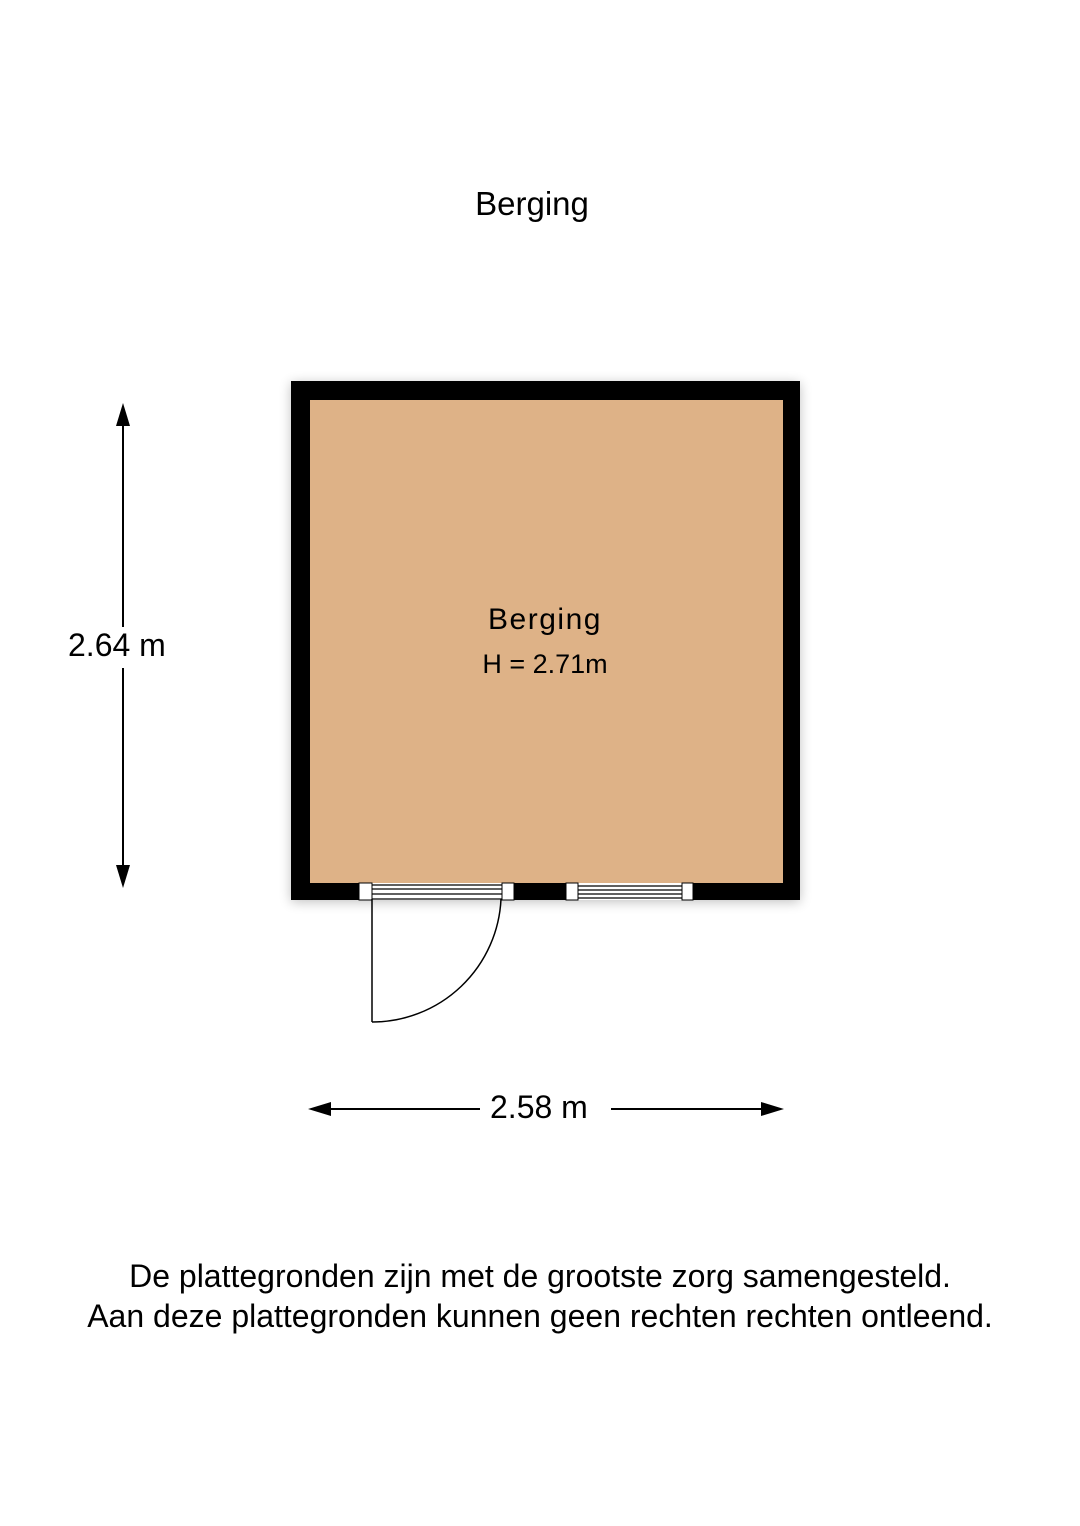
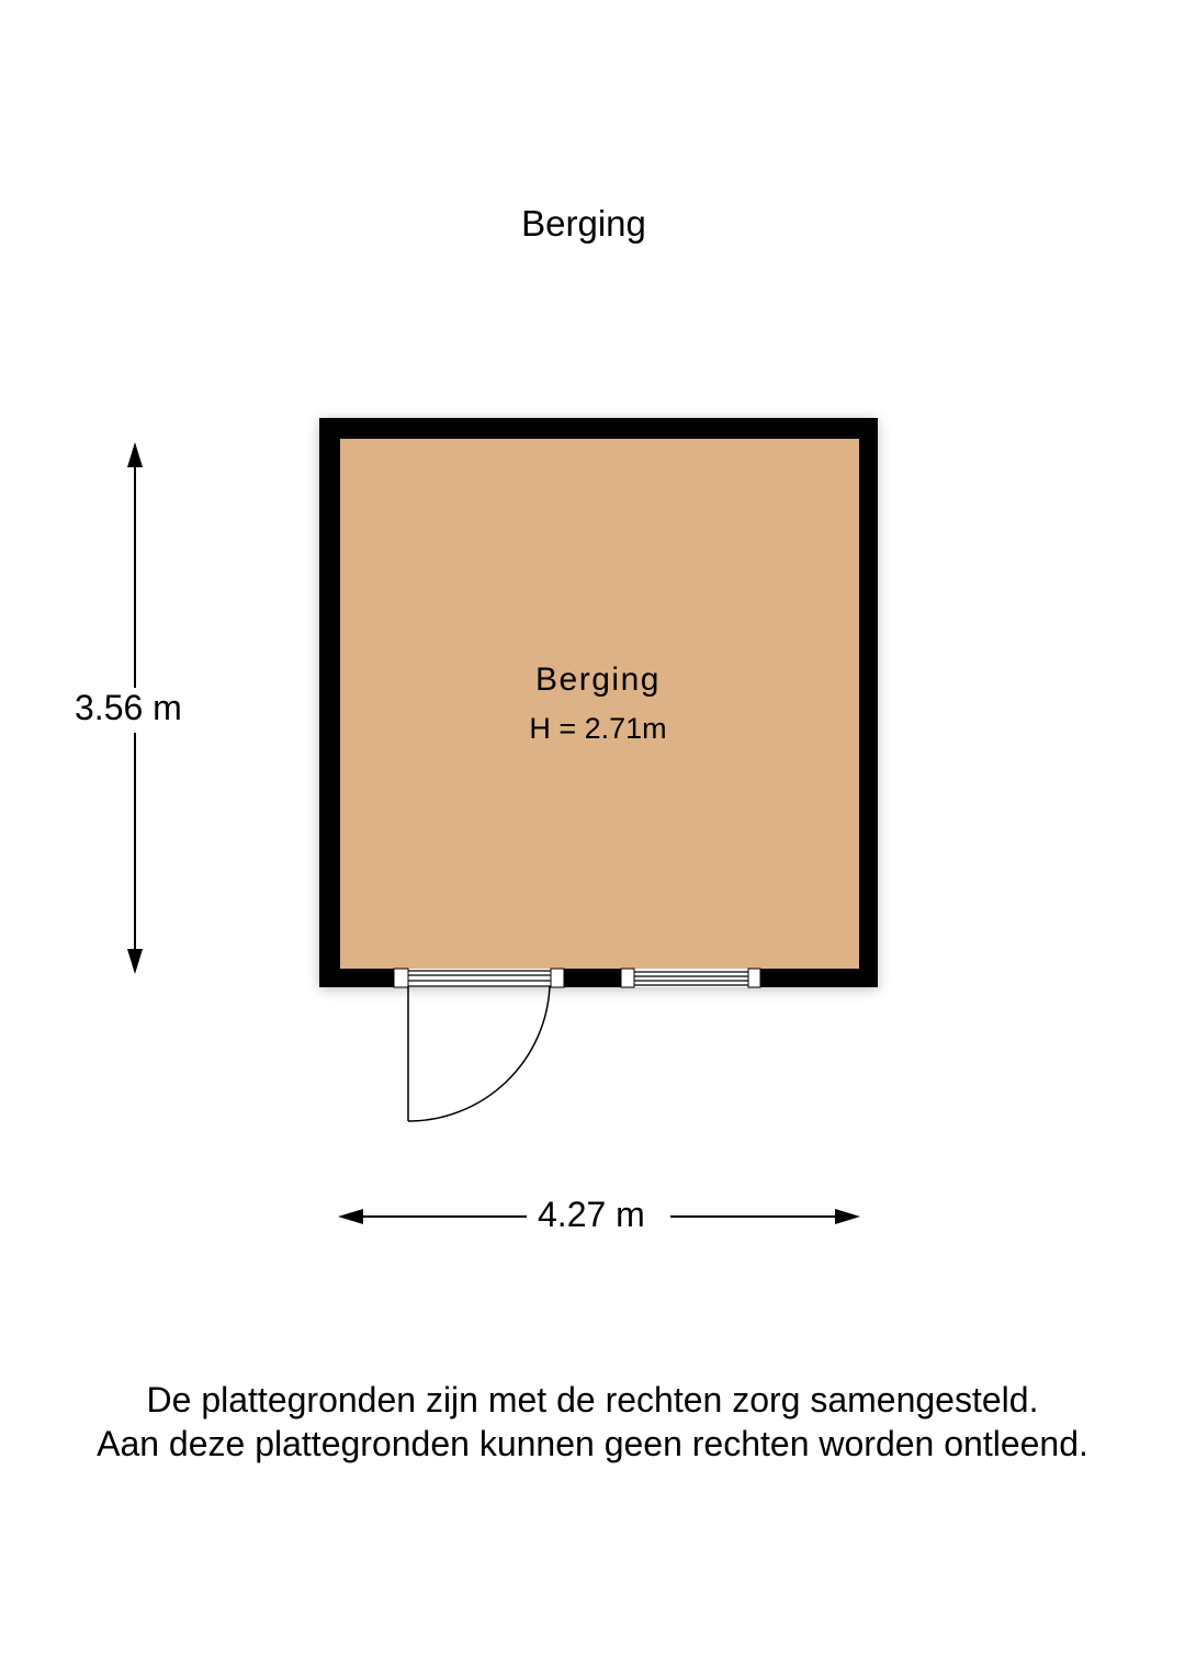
  Berging
  Berging
  H = 2.71m
- 2.64 m
+ 3.56 m
- 2.58 m
+ 4.27 m
- De plattegronden zijn met de grootste zorg samengesteld.
+ De plattegronden zijn met de rechten zorg samengesteld.
- Aan deze plattegronden kunnen geen rechten rechten ontleend.
+ Aan deze plattegronden kunnen geen rechten worden ontleend.
